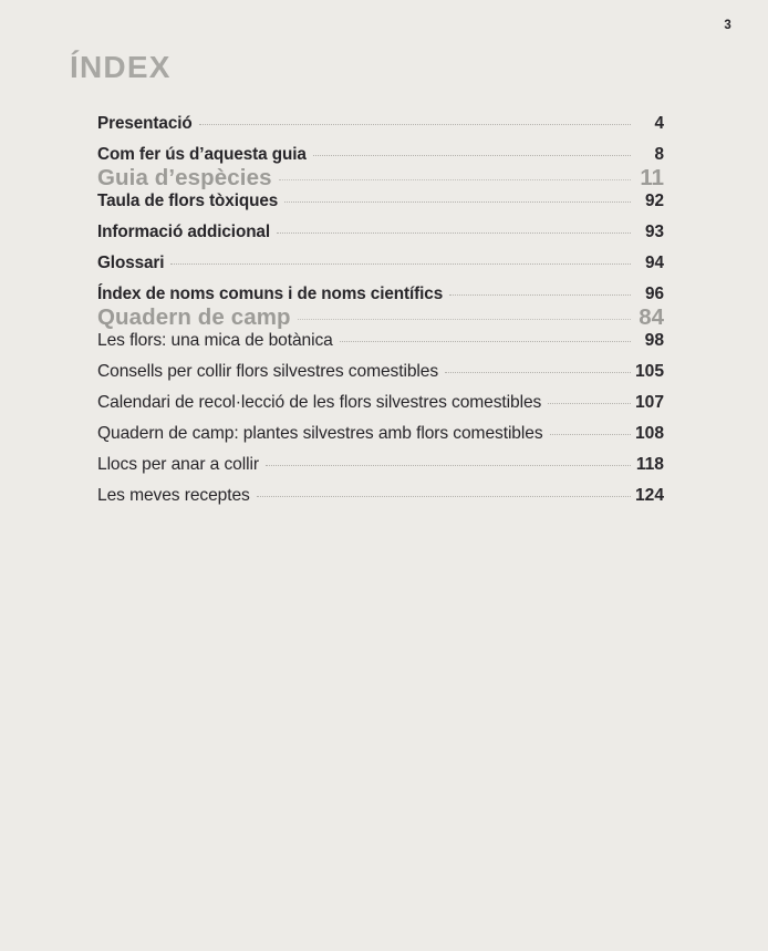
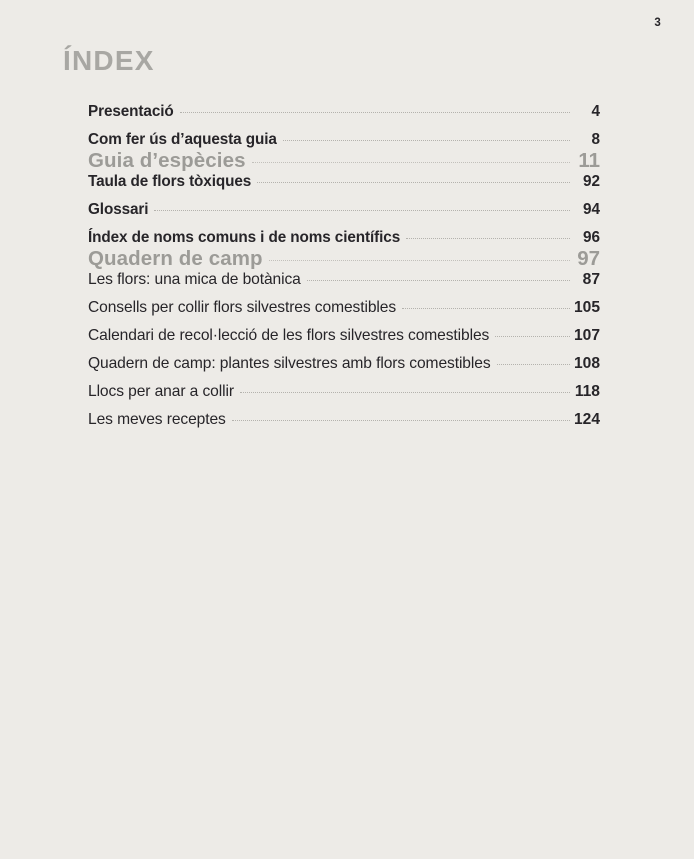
  3
  ÍNDEX
  Presentació
  4
  Com fer ús d’aquesta guia
  8
  Guia d’espècies
  11
  Taula de flors tòxiques
  92
- Informació addicional
- 93
  Glossari
  94
  Índex de noms comuns i de noms científics
  96
  Quadern de camp
- 84
+ 97
  Les flors: una mica de botànica
- 98
+ 87
  Consells per collir flors silvestres comestibles
  105
  Calendari de recol·lecció de les flors silvestres comestibles
  107
  Quadern de camp: plantes silvestres amb flors comestibles
  108
  Llocs per anar a collir
  118
  Les meves receptes
  124
